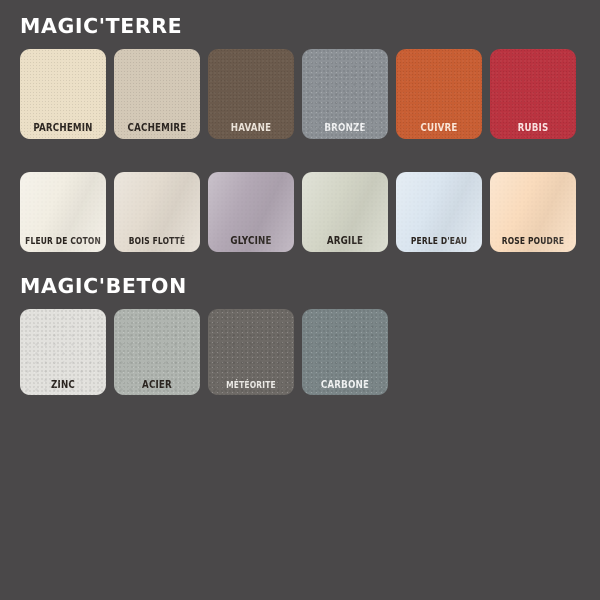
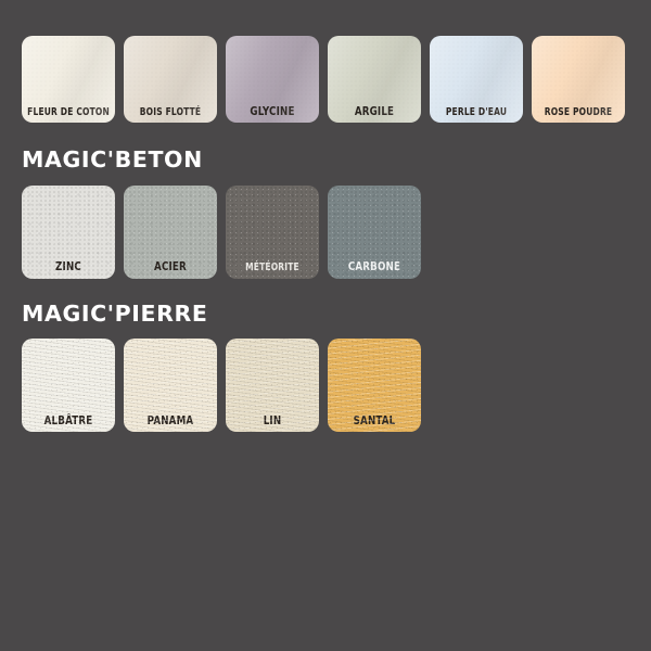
- MAGIC'TERRE
- PARCHEMIN
- CACHEMIRE
- HAVANE
- CUIVRE
- RUBIS
  MAGIC'BETON
+ MAGIC'PIERRE
